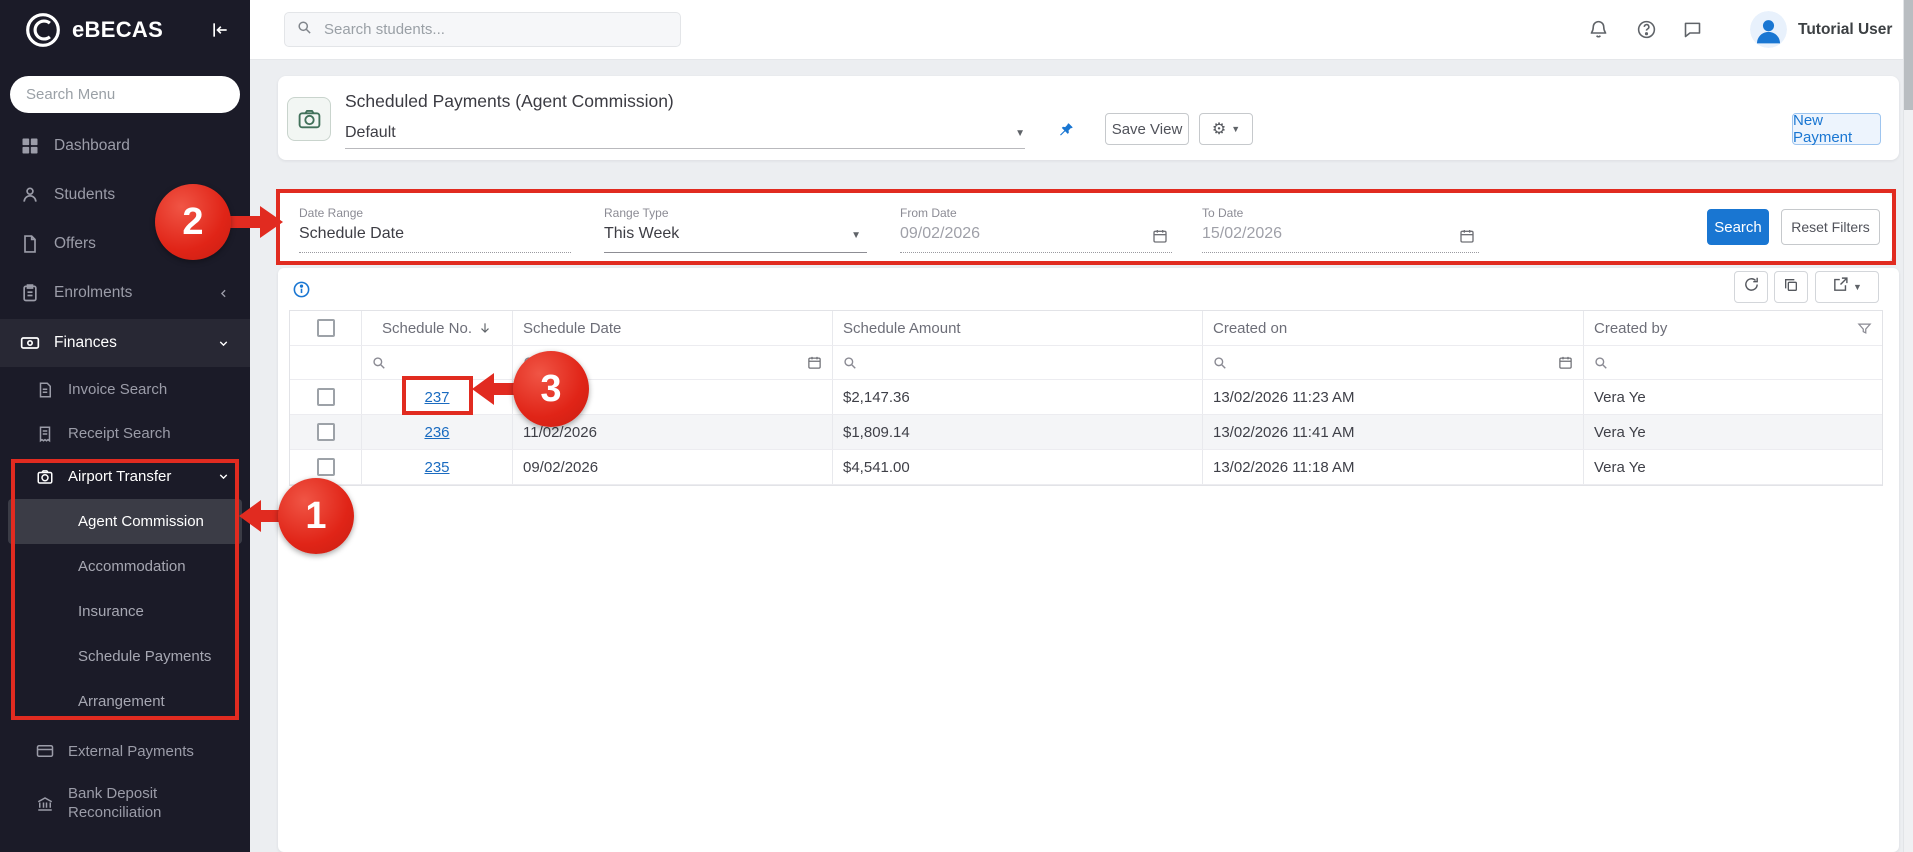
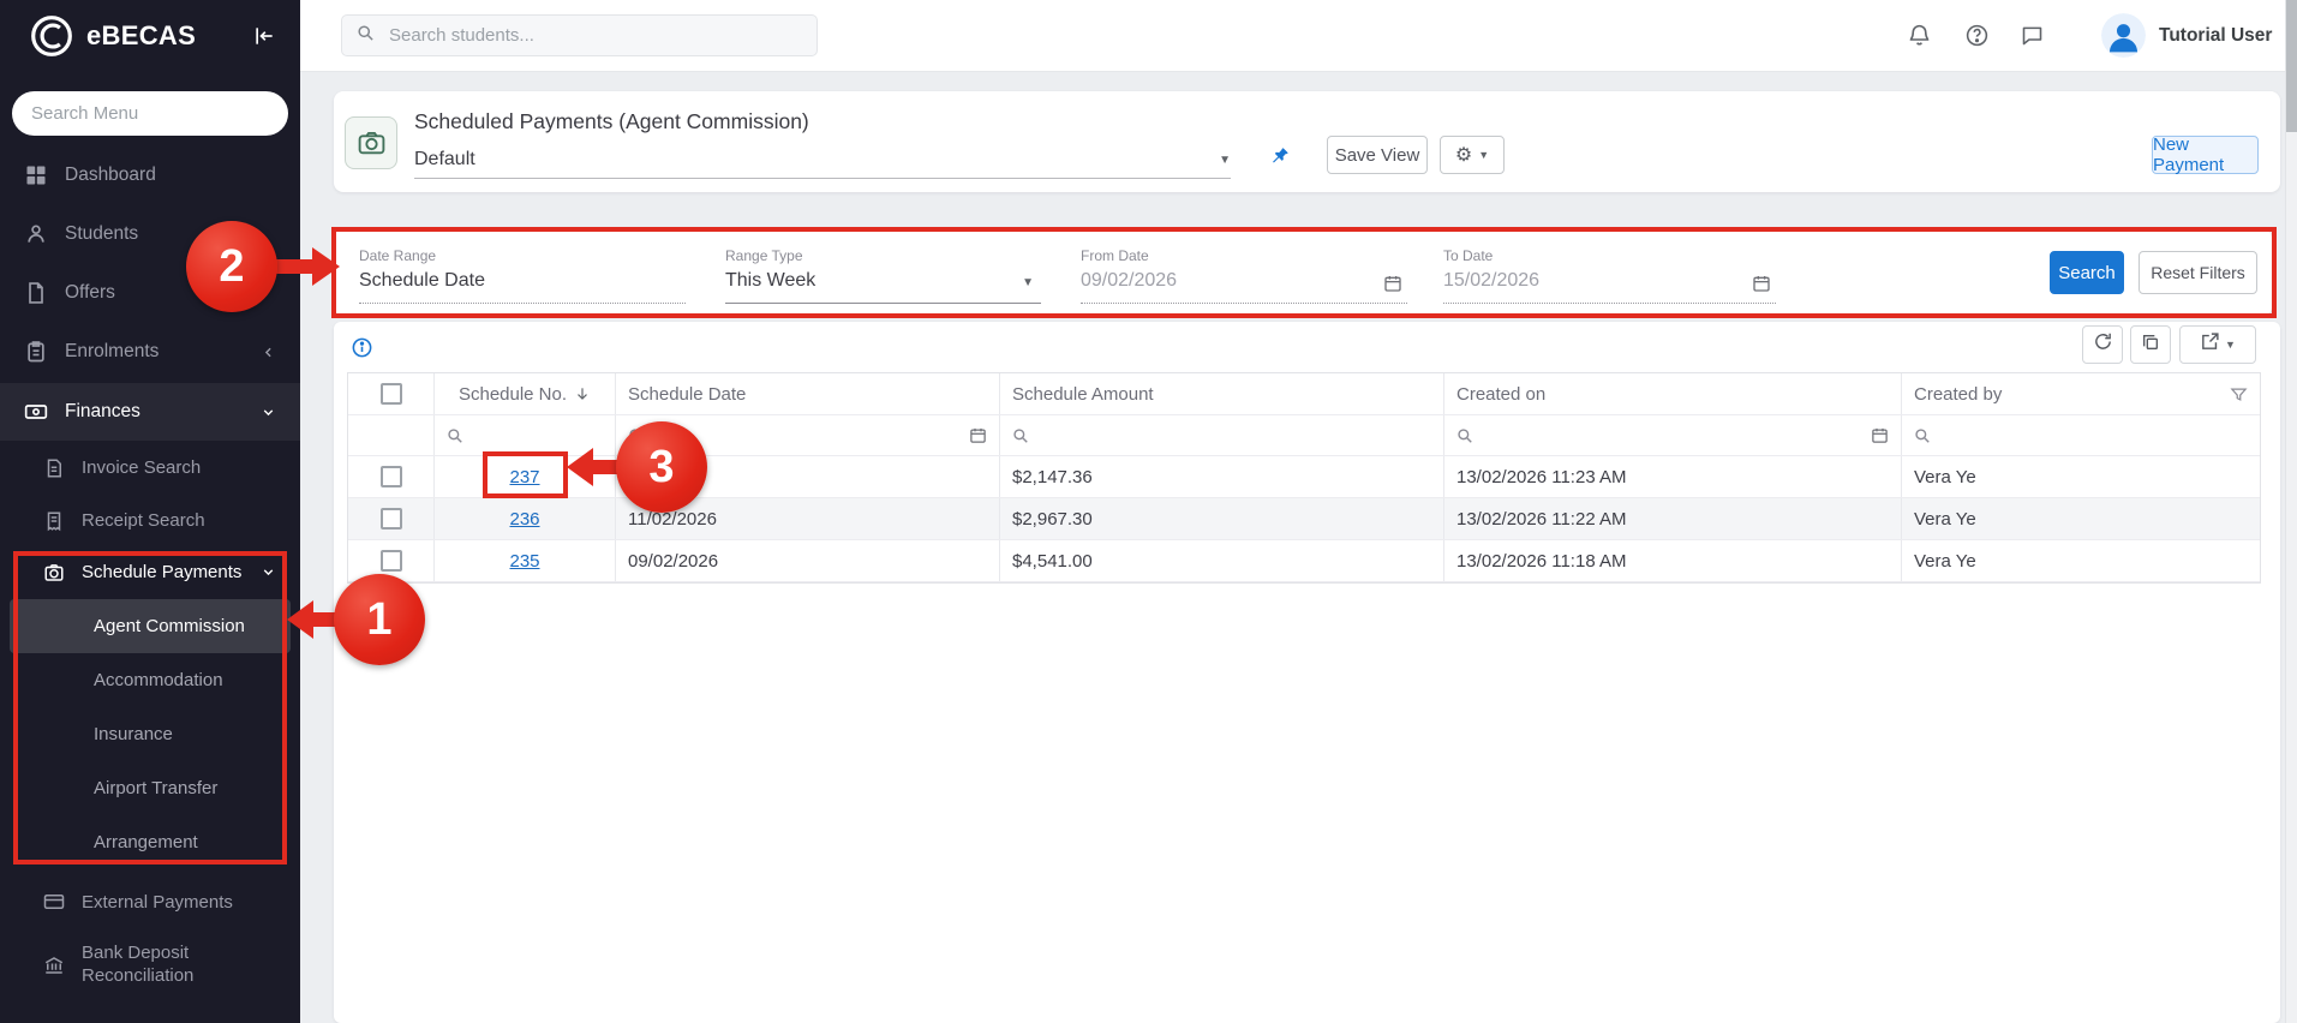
  eBECAS
  Search Menu
  Dashboard
  Students
  Offers
  Enrolments
  Finances
  Invoice Search
  Receipt Search
- Airport Transfer
+ Schedule Payments
  Agent Commission
  Accommodation
  Insurance
- Schedule Payments
+ Airport Transfer
  Arrangement
  External Payments
  Bank Deposit Reconciliation
  Search students...
  Tutorial User
  Scheduled Payments (Agent Commission)
  Default
  ▼
  Save View
  ⚙
  ▼
  New Payment
  Date Range
  Schedule Date
  Range Type
  This Week
  ▼
  From Date
  09/02/2026
  To Date
  15/02/2026
  Search
  Reset Filters
  ▼
  Schedule No.
  Schedule Date
  Schedule Amount
  Created on
  Created by
  237
  $2,147.36
  13/02/2026 11:23 AM
  Vera Ye
  236
  11/02/2026
- $1,809.14
+ $2,967.30
- 13/02/2026 11:41 AM
+ 13/02/2026 11:22 AM
  Vera Ye
  235
  09/02/2026
  $4,541.00
  13/02/2026 11:18 AM
  Vera Ye
  1
  2
  3
